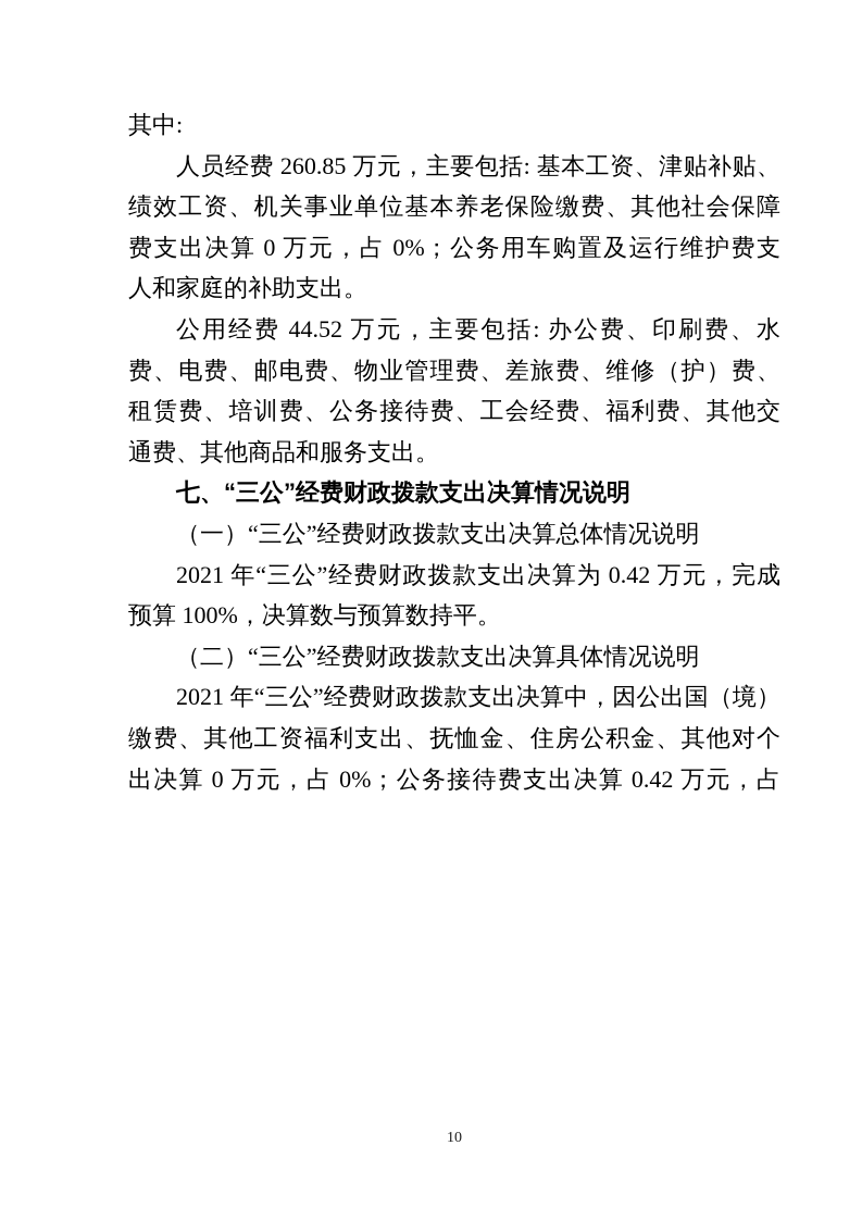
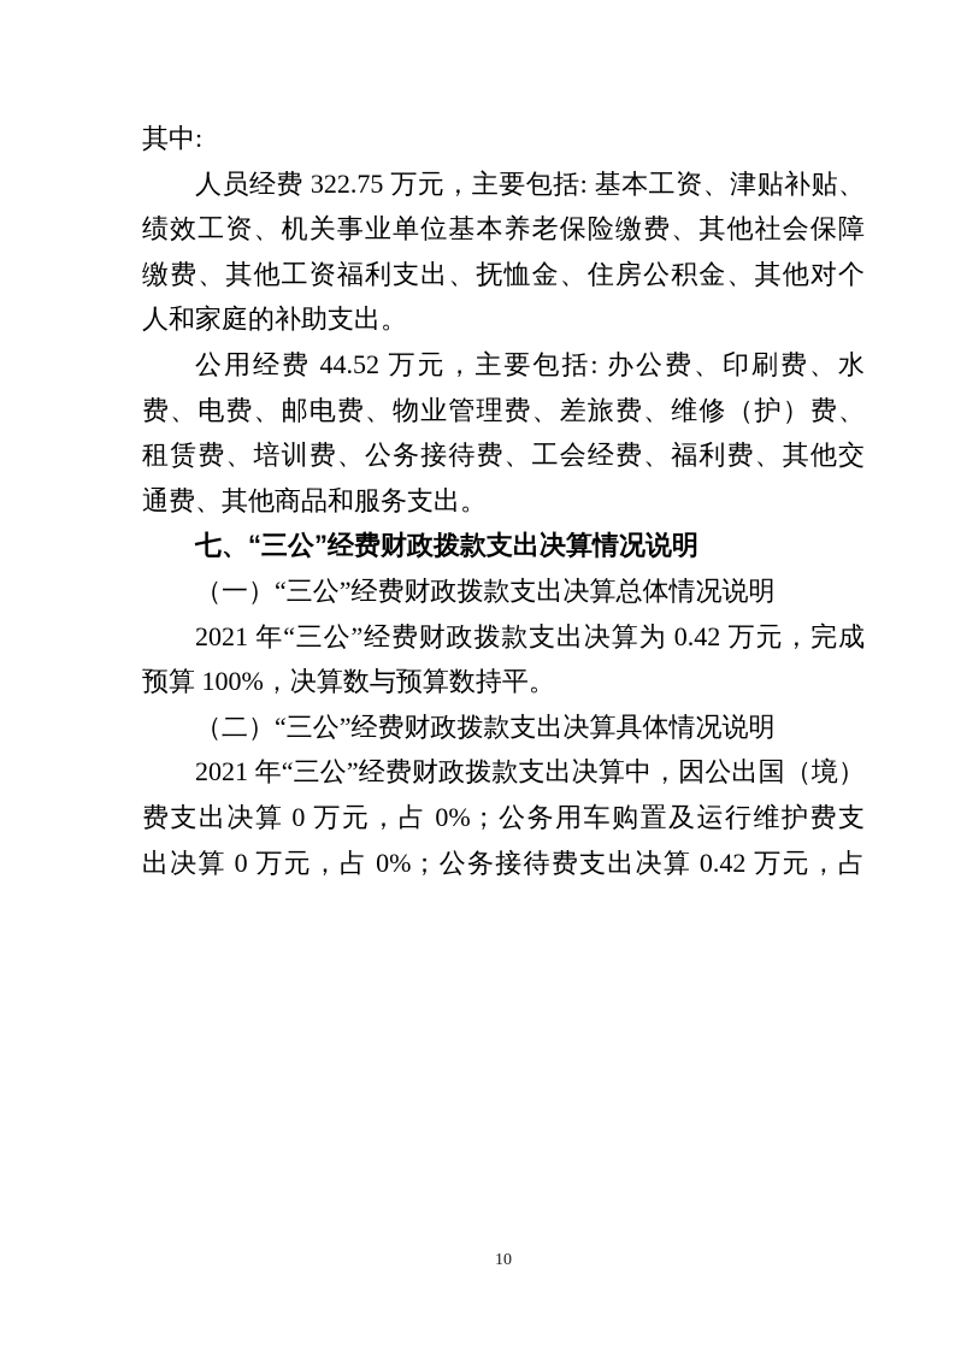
  其中:
- 人员经费 260.85 万元，主要包括: 基本工资、津贴补贴、
+ 人员经费 322.75 万元，主要包括: 基本工资、津贴补贴、
  绩效工资、机关事业单位基本养老保险缴费、其他社会保障
- 费支出决算 0 万元，占 0%；公务用车购置及运行维护费支
+ 缴费、其他工资福利支出、抚恤金、住房公积金、其他对个
  人和家庭的补助支出。
  公用经费 44.52 万元，主要包括: 办公费、印刷费、水
  费、电费、邮电费、物业管理费、差旅费、维修（护）费、
  租赁费、培训费、公务接待费、工会经费、福利费、其他交
  通费、其他商品和服务支出。
  七、“三公”经费财政拨款支出决算情况说明
  （一）“三公”经费财政拨款支出决算总体情况说明
  2021 年“三公”经费财政拨款支出决算为 0.42 万元，完成
  预算 100%，决算数与预算数持平。
  （二）“三公”经费财政拨款支出决算具体情况说明
  2021 年“三公”经费财政拨款支出决算中，因公出国（境）
- 缴费、其他工资福利支出、抚恤金、住房公积金、其他对个
+ 费支出决算 0 万元，占 0%；公务用车购置及运行维护费支
  出决算 0 万元，占 0%；公务接待费支出决算 0.42 万元，占
  10
